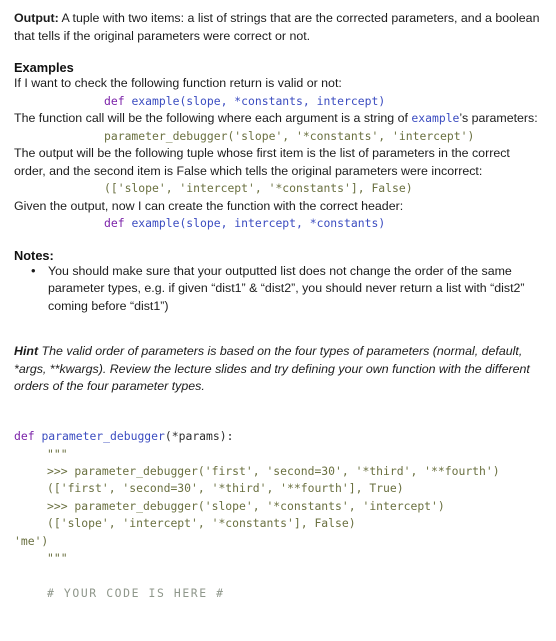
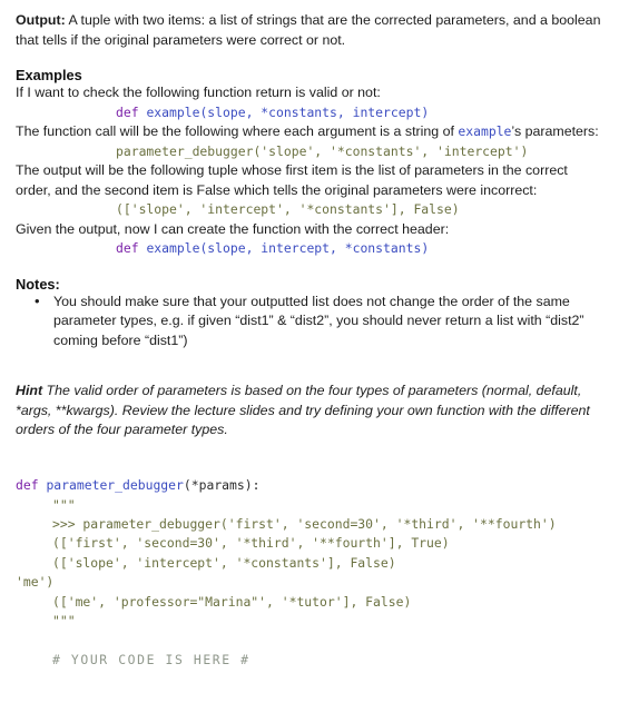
  Output: A tuple with two items: a list of strings that are the corrected parameters, and a boolean that tells if the original parameters were correct or not.
  Examples
  If I want to check the following function return is valid or not:
  def example(slope, *constants, intercept)
  The function call will be the following where each argument is a string of example’s parameters:
  parameter_debugger('slope', '*constants', 'intercept')
  The output will be the following tuple whose first item is the list of parameters in the correct order, and the second item is False which tells the original parameters were incorrect:
  (['slope', 'intercept', '*constants'], False)
  Given the output, now I can create the function with the correct header:
  def example(slope, intercept, *constants)
  Notes:
  You should make sure that your outputted list does not change the order of the same parameter types, e.g. if given “dist1” & “dist2”, you should never return a list with “dist2” coming before “dist1”)
  Hint The valid order of parameters is based on the four types of parameters (normal, default, *args, **kwargs). Review the lecture slides and try defining your own function with the different orders of the four parameter types.
  def parameter_debugger(*params):
  """
  >>> parameter_debugger('first', 'second=30', '*third', '**fourth')
  (['first', 'second=30', '*third', '**fourth'], True)
- >>> parameter_debugger('slope', '*constants', 'intercept')
  (['slope', 'intercept', '*constants'], False)
  'me')
+ (['me', 'professor="Marina"', '*tutor'], False)
  """
  # YOUR CODE IS HERE #
